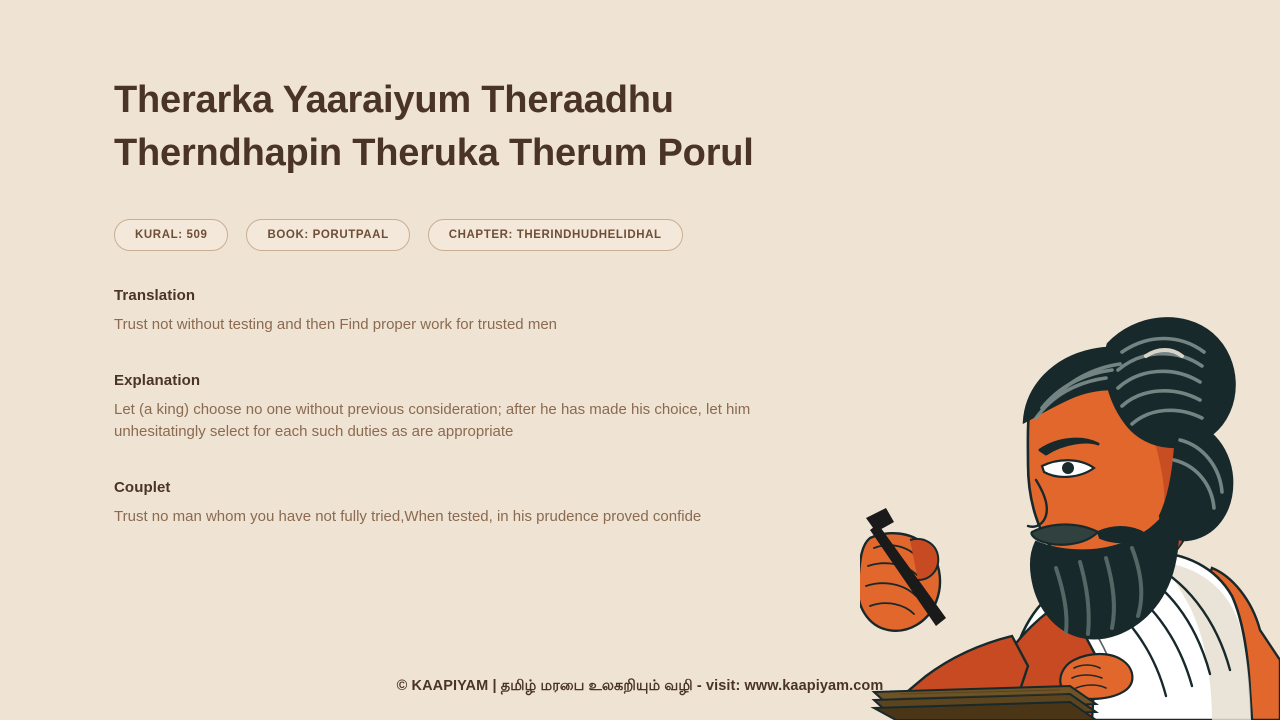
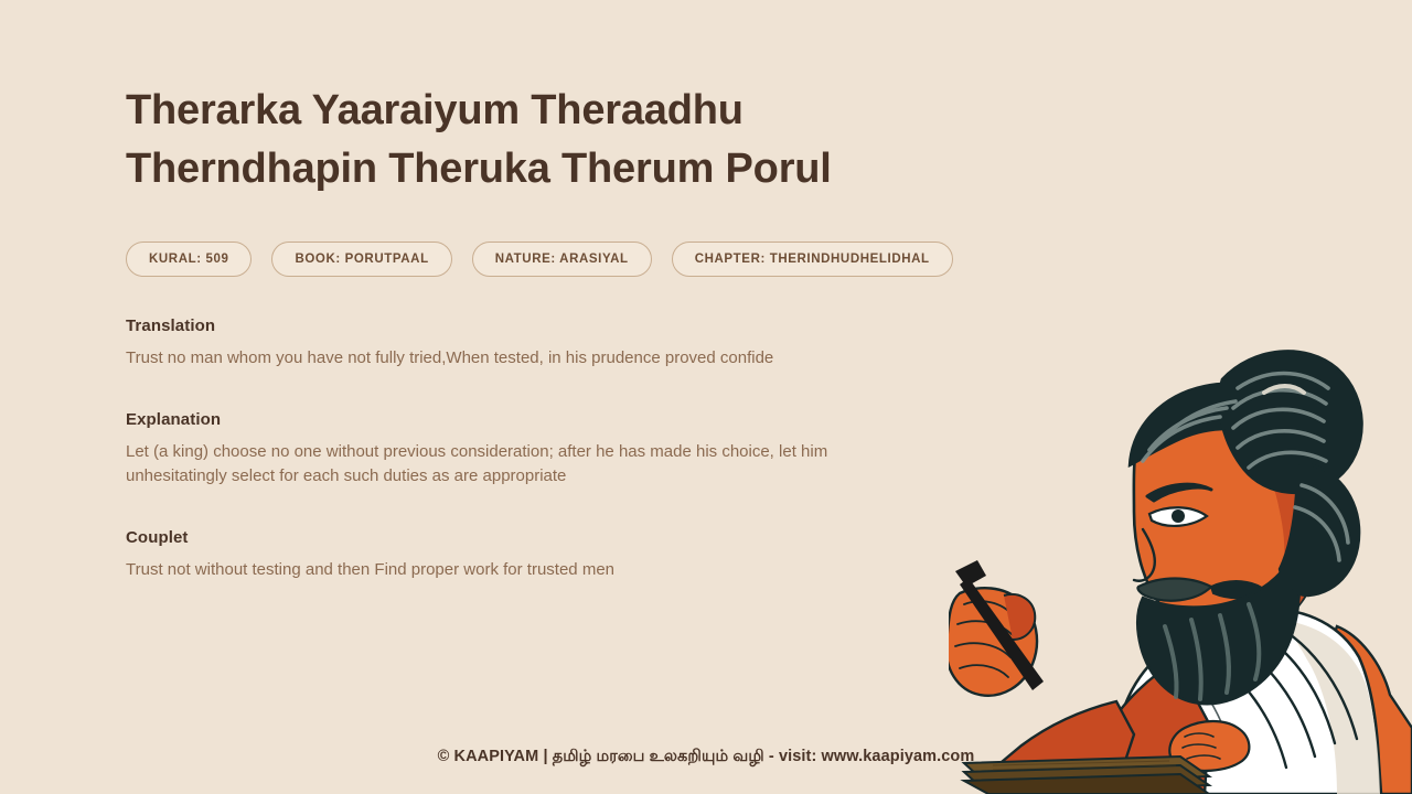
  Therarka Yaaraiyum Theraadhu Therndhapin Theruka Therum Porul
  KURAL: 509
  BOOK: PORUTPAAL
+ NATURE: ARASIYAL
  CHAPTER: THERINDHUDHELIDHAL
  Translation
- Trust not without testing and then Find proper work for trusted men
+ Trust no man whom you have not fully tried,When tested, in his prudence proved confide
  Explanation
  Let (a king) choose no one without previous consideration; after he has made his choice, let him unhesitatingly select for each such duties as are appropriate
  Couplet
- Trust no man whom you have not fully tried,When tested, in his prudence proved confide
+ Trust not without testing and then Find proper work for trusted men
  © KAAPIYAM | தமிழ் மரபை உலகறியும் வழி - visit: www.kaapiyam.com
